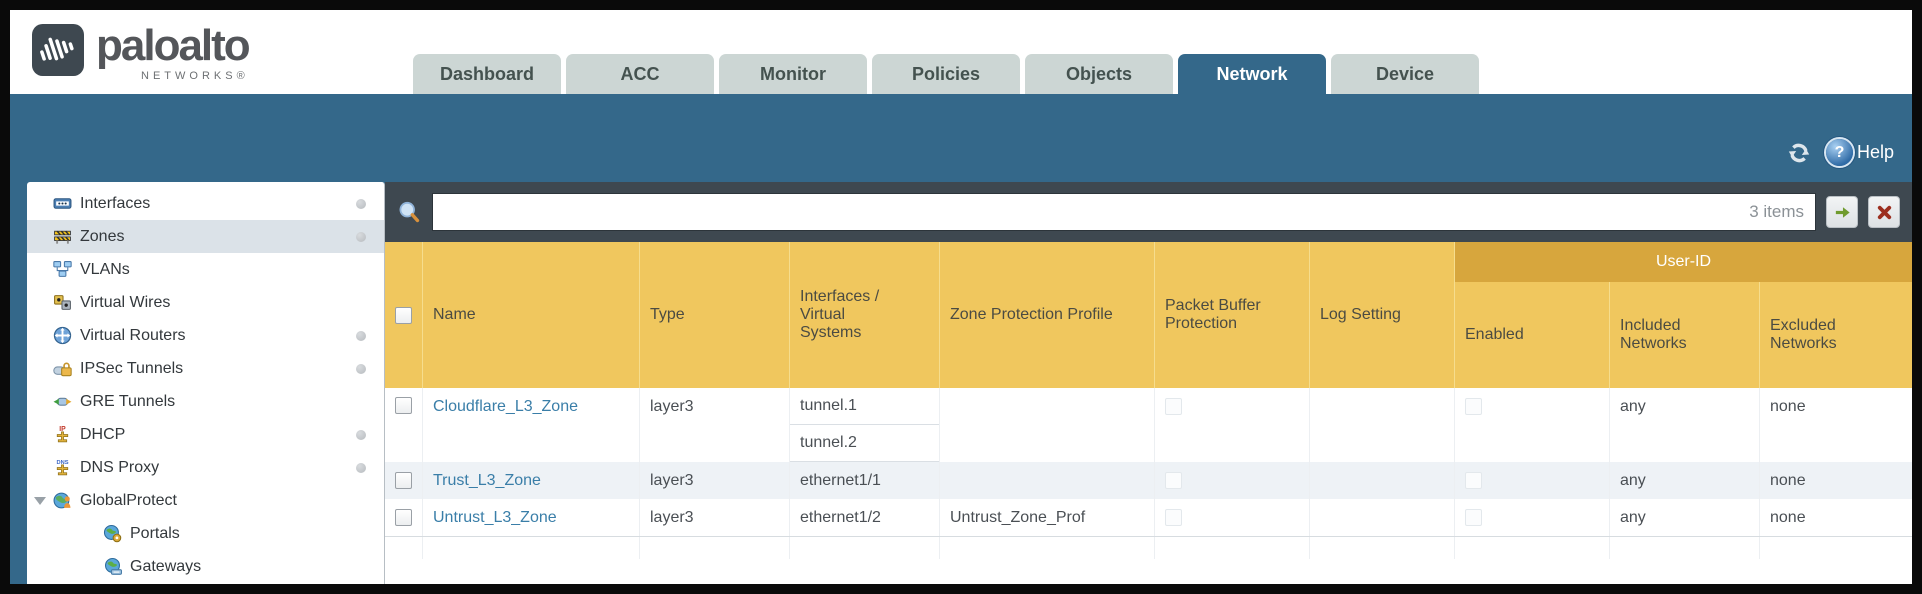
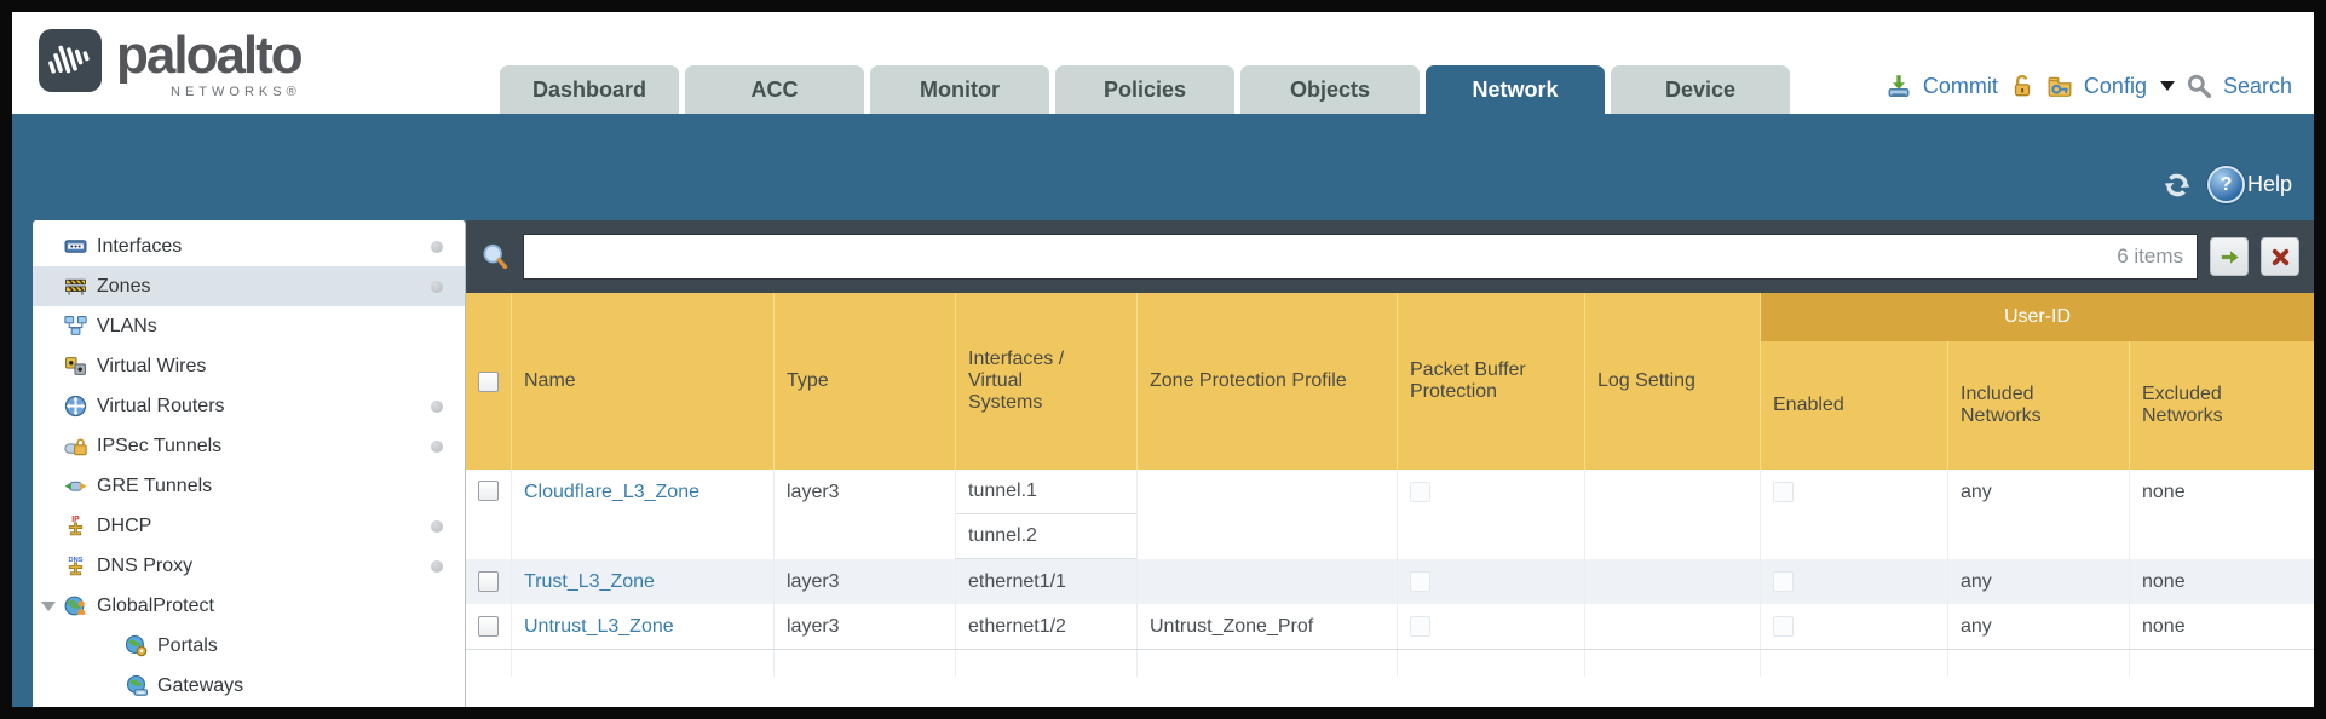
  paloalto
  NETWORKS®
  Dashboard
  ACC
  Monitor
  Policies
  Objects
  Network
  Device
+ Commit
+ Config
+ Search
  ?
  Help
  Interfaces
  Zones
  VLANs
  Virtual Wires
  Virtual Routers
  IPSec Tunnels
  GRE Tunnels
  DHCP
  DNS Proxy
  GlobalProtect
  Portals
  Gateways
- 3 items
+ 6 items
  Name
  Type
  Interfaces / Virtual Systems
  Zone Protection Profile
  Packet Buffer Protection
  Log Setting
  User-ID
  Enabled
  Included Networks
  Excluded Networks
  Cloudflare_L3_Zone
  layer3
  tunnel.1
  tunnel.2
  any
  none
  Trust_L3_Zone
  layer3
  ethernet1/1
  any
  none
  Untrust_L3_Zone
  layer3
  ethernet1/2
  Untrust_Zone_Prof
  any
  none
